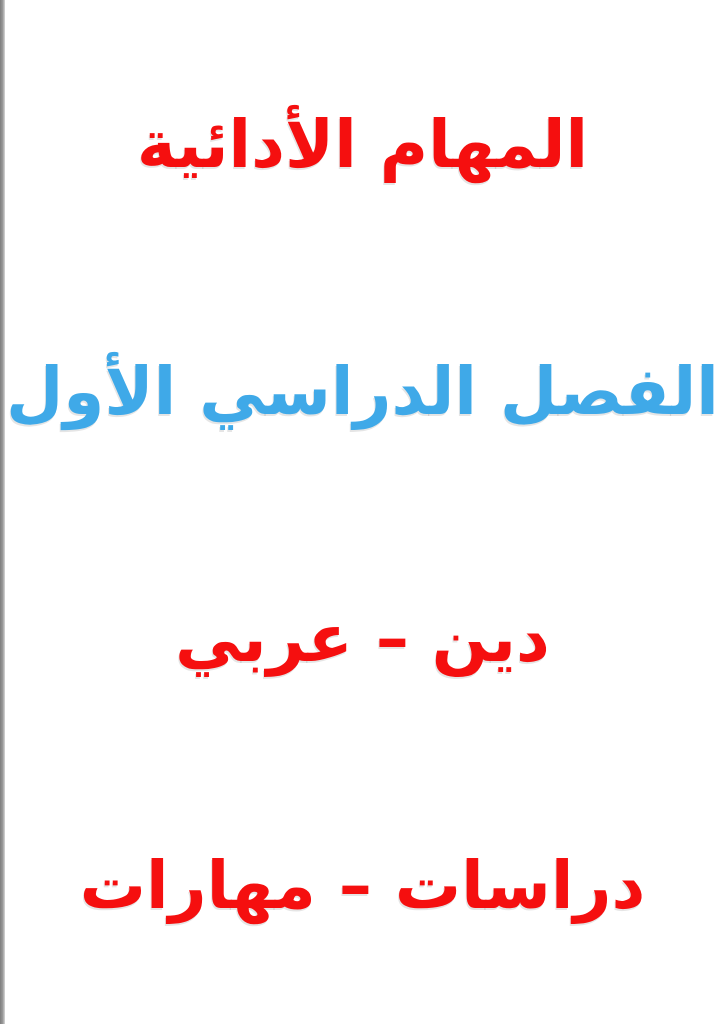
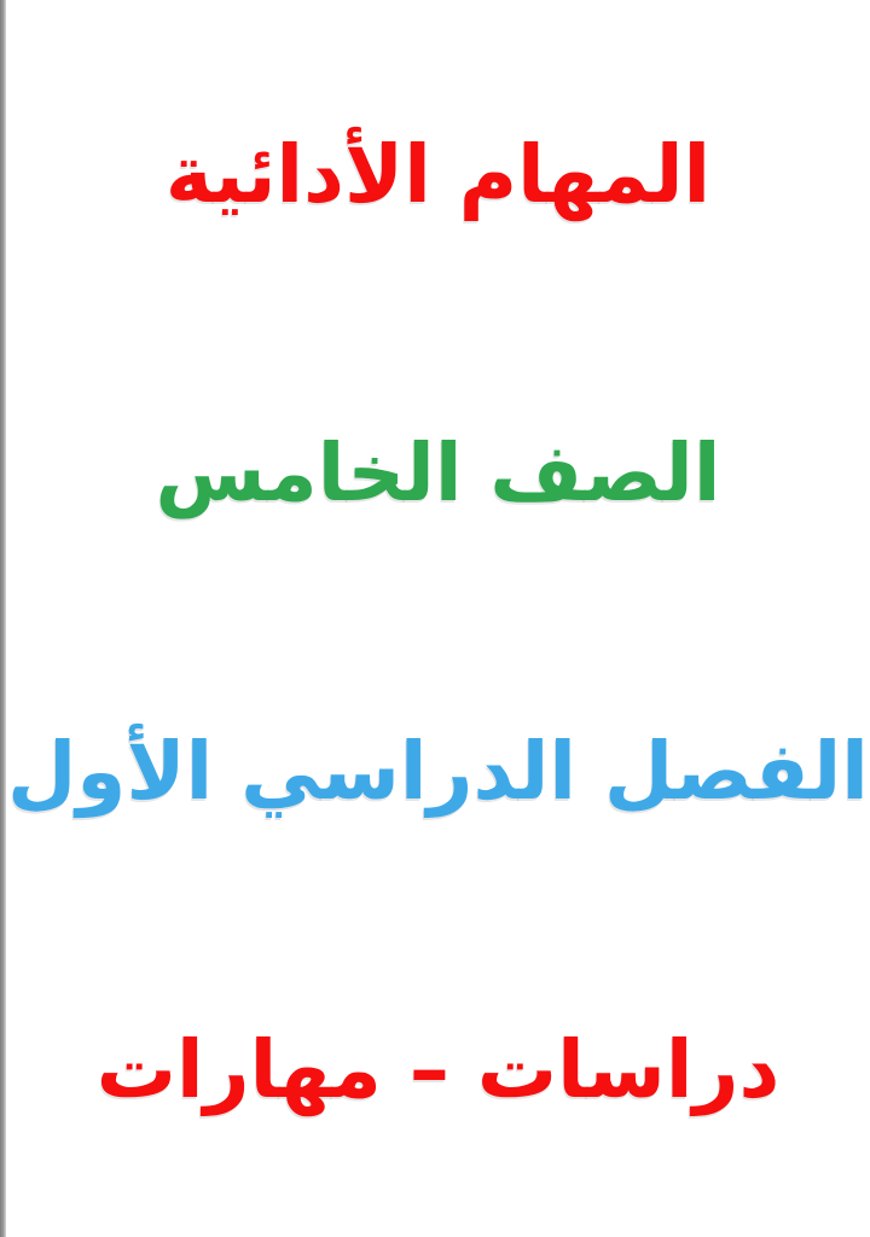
  المهام الأدائية
+ الصف الخامس
  الفصل الدراسي الأول
- دين – عربي
  دراسات – مهارات
